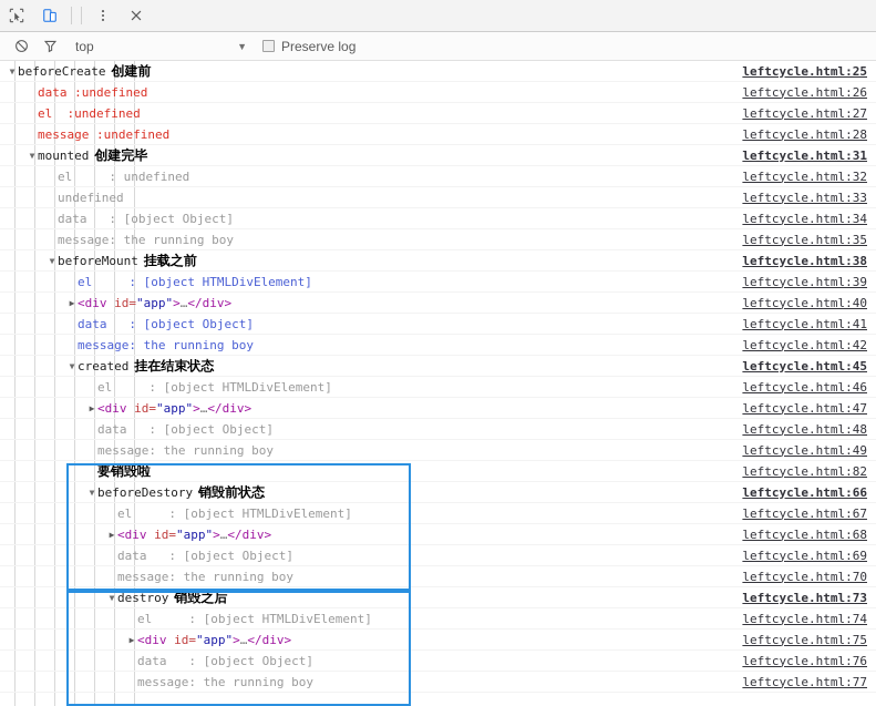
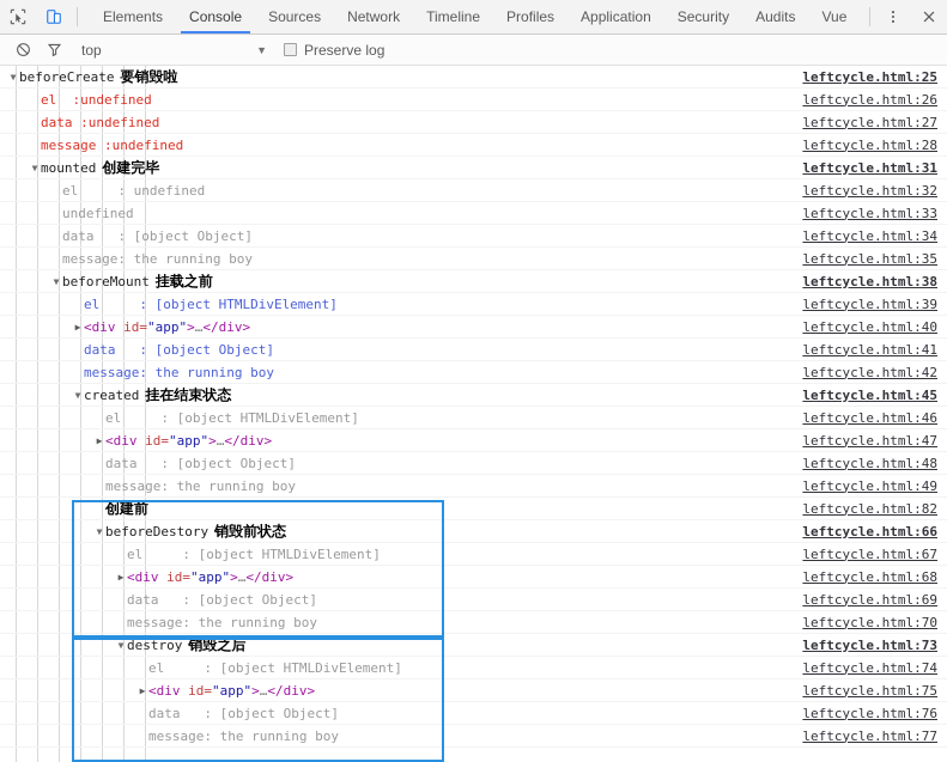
+ Elements
+ Console
+ Sources
+ Network
+ Timeline
+ Profiles
+ Application
+ Security
+ Audits
+ Vue
  top
  ▼
  Preserve log
  ▼
  beforeCreate
- 创建前
+ 要销毁啦
  leftcycle.html:25
  ▼
- data :undefined
+ el :undefined
  leftcycle.html:26
  ▼
- el :undefined
+ data :undefined
  leftcycle.html:27
  ▼
  message :undefined
  leftcycle.html:28
  ▼
  mounted
  创建完毕
  leftcycle.html:31
  ▼
  el : undefined
  leftcycle.html:32
  ▼
  undefined
  leftcycle.html:33
  ▼
  data : [object Object]
  leftcycle.html:34
  ▼
  message: the running boy
  leftcycle.html:35
  ▼
  beforeMount
  挂载之前
  leftcycle.html:38
  ▼
  el : [object HTMLDivElement]
  leftcycle.html:39
  ▶
  <div id="app">…</div>
  leftcycle.html:40
  ▼
  data : [object Object]
  leftcycle.html:41
  ▼
  message: the running boy
  leftcycle.html:42
  ▼
  created
  挂在结束状态
  leftcycle.html:45
  ▼
  el : [object HTMLDivElement]
  leftcycle.html:46
  ▶
  <div id="app">…</div>
  leftcycle.html:47
  ▼
  data : [object Object]
  leftcycle.html:48
  ▼
  message: the running boy
  leftcycle.html:49
  ▼
- 要销毁啦
+ 创建前
  leftcycle.html:82
  ▼
  beforeDestory
  销毁前状态
  leftcycle.html:66
  ▼
  el : [object HTMLDivElement]
  leftcycle.html:67
  ▶
  <div id="app">…</div>
  leftcycle.html:68
  ▼
  data : [object Object]
  leftcycle.html:69
  ▼
  message: the running boy
  leftcycle.html:70
  ▼
  destroy
  销毁之后
  leftcycle.html:73
  ▼
  el : [object HTMLDivElement]
  leftcycle.html:74
  ▶
  <div id="app">…</div>
  leftcycle.html:75
  ▼
  data : [object Object]
  leftcycle.html:76
  ▼
  message: the running boy
  leftcycle.html:77
